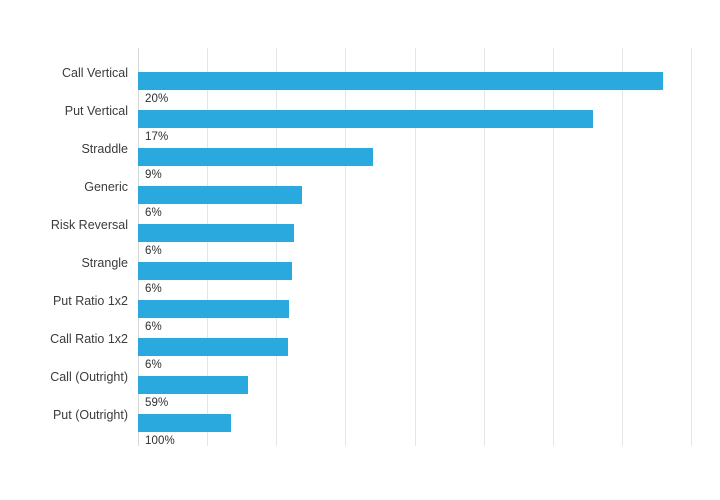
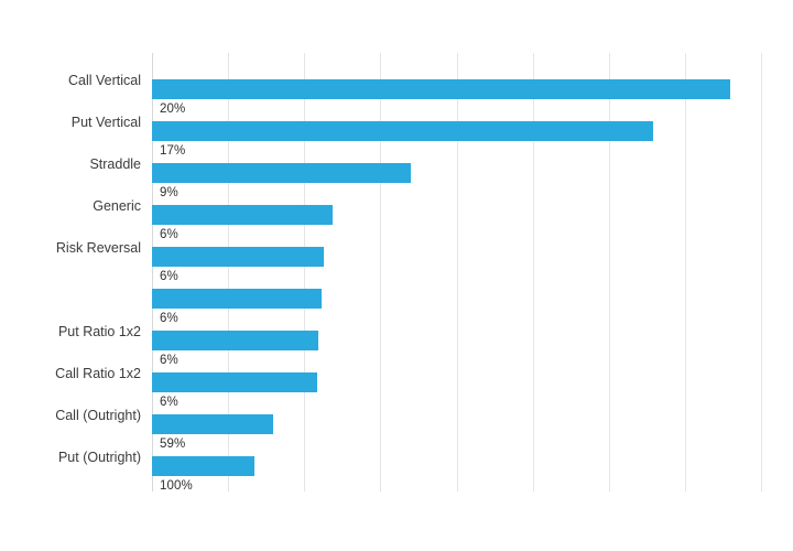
  Call Vertical
  Put Vertical
  Straddle
  Generic
  Risk Reversal
- Strangle
  Put Ratio 1x2
  Call Ratio 1x2
  Call (Outright)
  Put (Outright)
  20%
  17%
  9%
  6%
  6%
  6%
  6%
  6%
  59%
  100%
